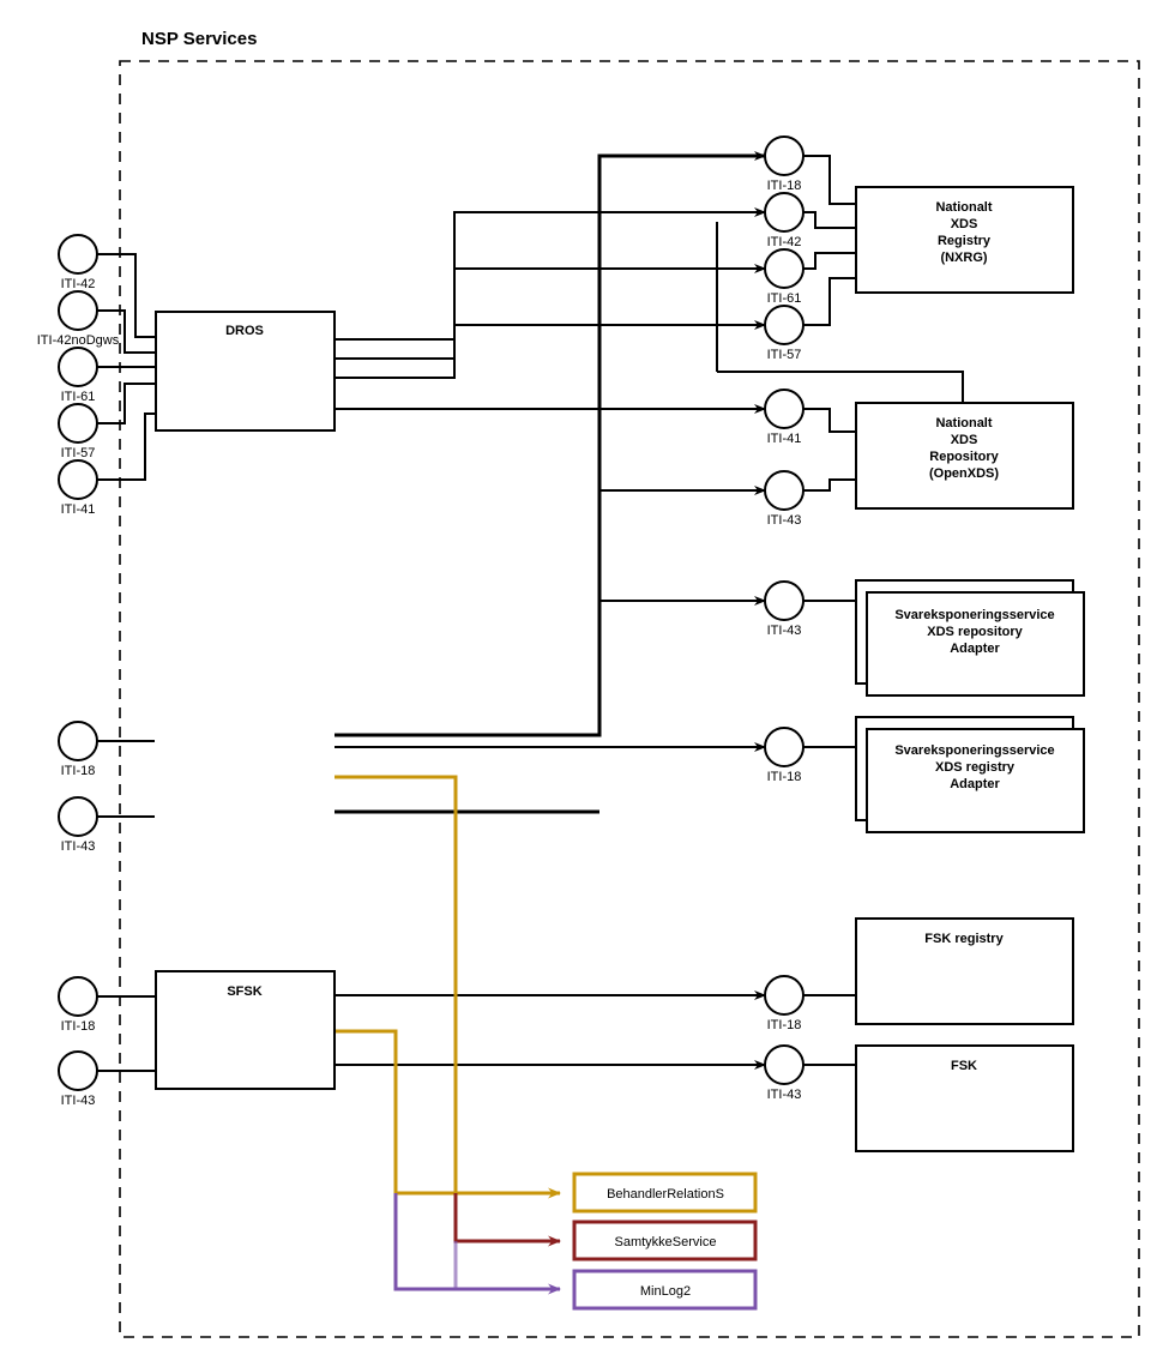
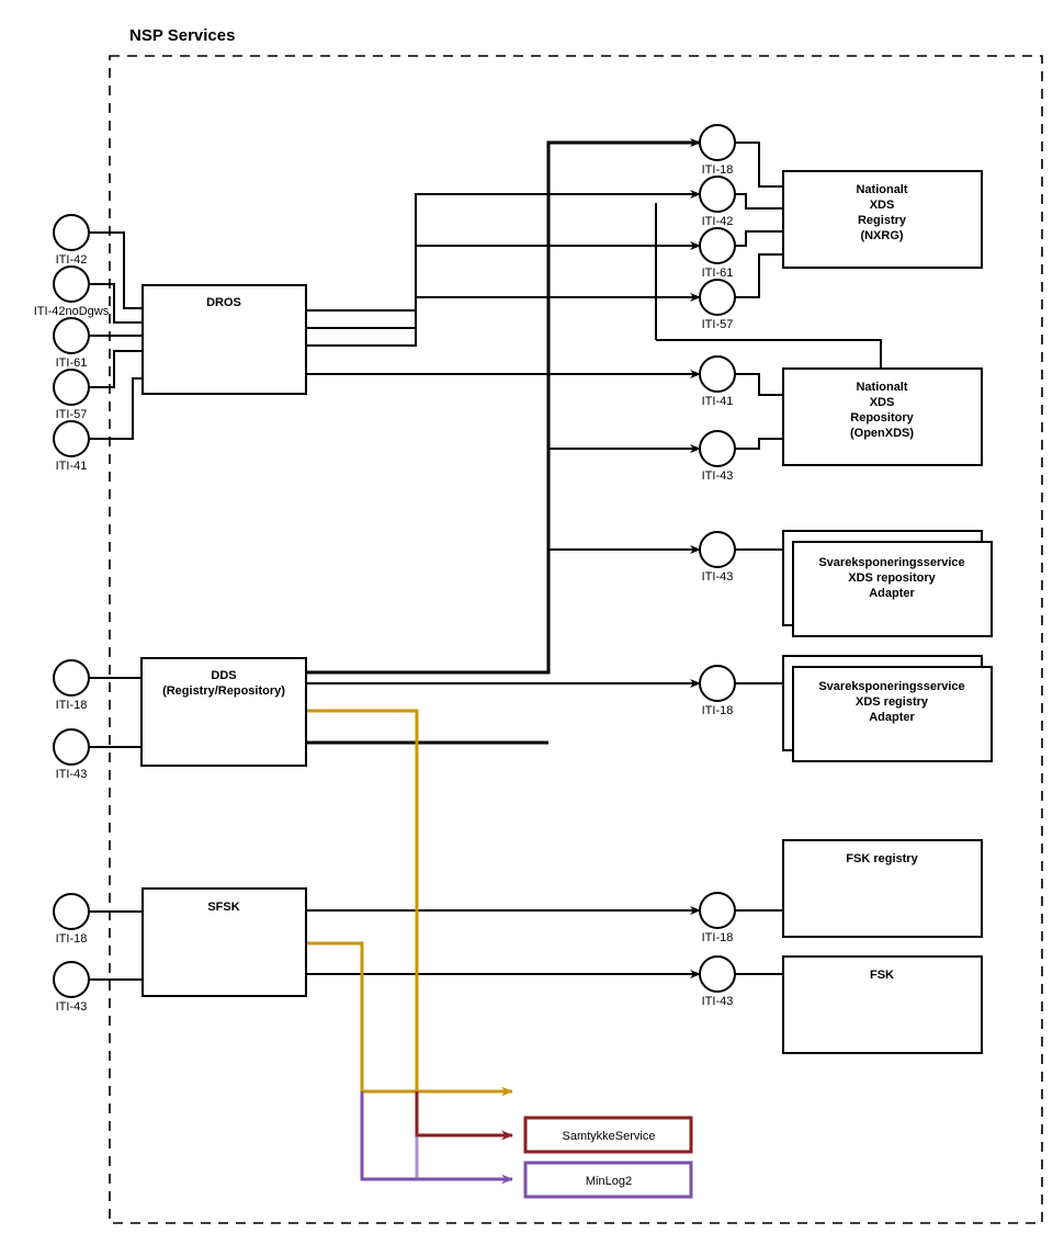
  NSP Services
  DROS
+ DDS
+ (Registry/Repository)
  SFSK
  Nationalt
  XDS
  Registry
  (NXRG)
  Nationalt
  XDS
  Repository
  (OpenXDS)
  Svareksponeringsservice
  XDS repository
  Adapter
  Svareksponeringsservice
  XDS registry
  Adapter
  FSK registry
  FSK
- BehandlerRelationS
  SamtykkeService
  MinLog2
  ITI-42
  ITI-42noDgws
  ITI-61
  ITI-57
  ITI-41
  ITI-18
  ITI-43
  ITI-18
  ITI-43
  ITI-18
  ITI-42
  ITI-61
  ITI-57
  ITI-41
  ITI-43
  ITI-43
  ITI-18
  ITI-18
  ITI-43
